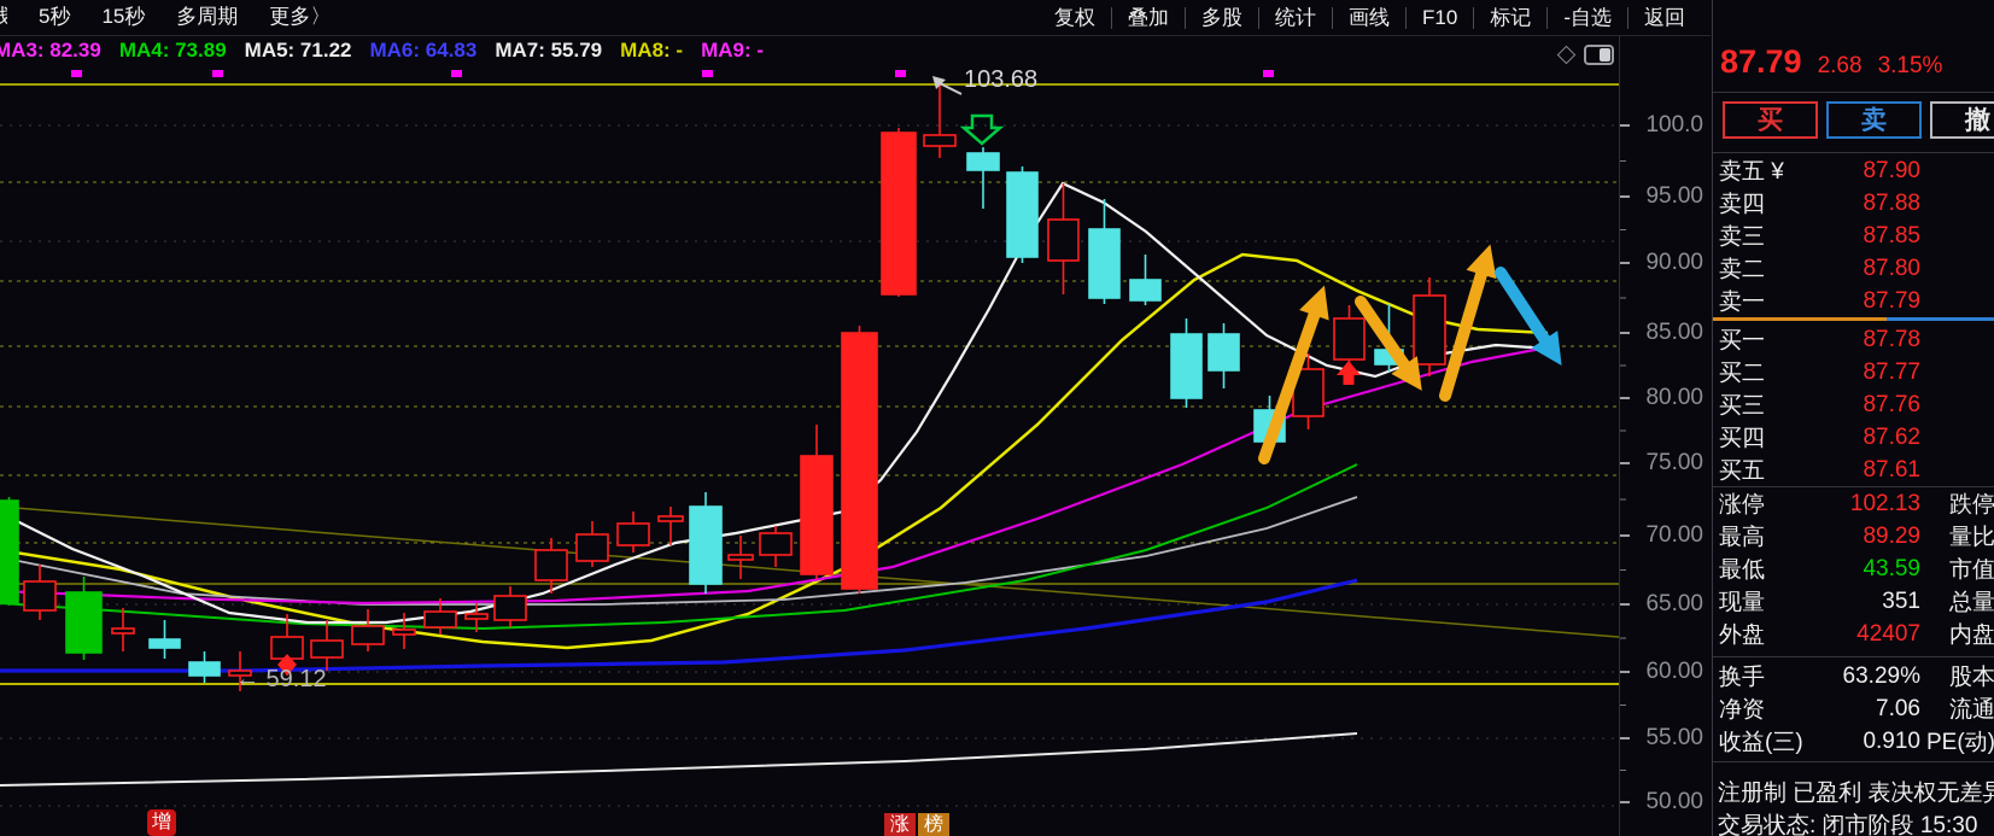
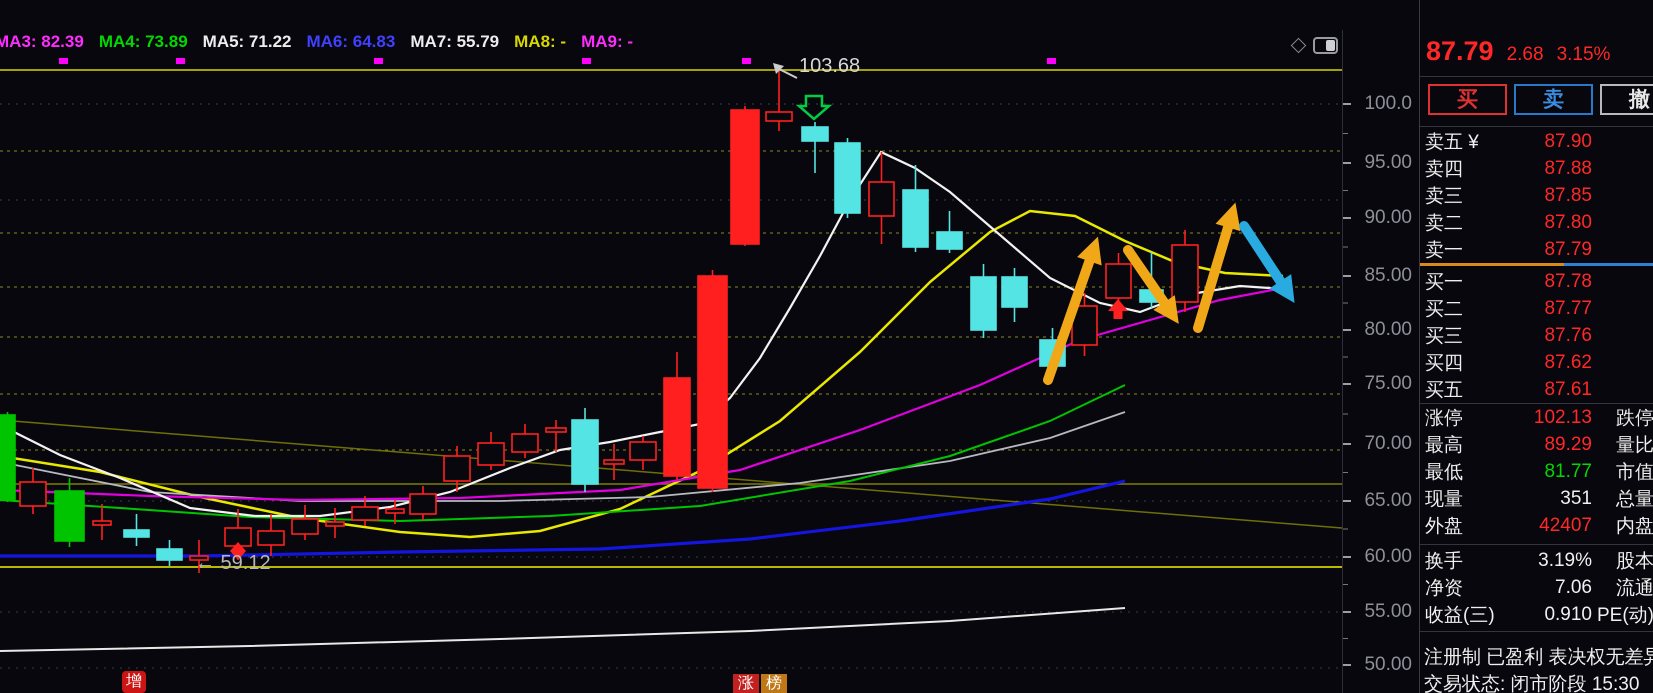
  100.0
  95.00
  90.00
  85.00
  80.00
  75.00
  70.00
  65.00
  60.00
  55.00
  50.00
- 线
- 5秒
- 15秒
- 多周期
- 更多〉
- 复权
- 叠加
- 多股
- 统计
- 画线
- F10
- 标记
- -自选
- 返回
  MA3: 82.39
  MA4: 73.89
  MA5: 71.22
  MA6: 64.83
  MA7: 55.79
  MA8: -
  MA9: -
  103.68
  ← 59.12
  增
  涨
  榜
  87.79
  2.68
  3.15%
  买
  卖
  撤
  卖五 ¥
  87.90
  卖四
  87.88
  卖三
  87.85
  卖二
  87.80
  卖一
  87.79
  买一
  87.78
  买二
  87.77
  买三
  87.76
  买四
  87.62
  买五
  87.61
  涨停
  102.13
  跌停
  最高
  89.29
  量比
  最低
- 43.59
+ 81.77
  市值
  现量
  351
  总量
  外盘
  42407
  内盘
  换手
- 63.29%
+ 3.19%
  股本
  净资
  7.06
  流通
  收益(三)
  0.910
  PE(动)
  注册制 已盈利 表决权无差
  交易状态: 闭市阶段 15:30
